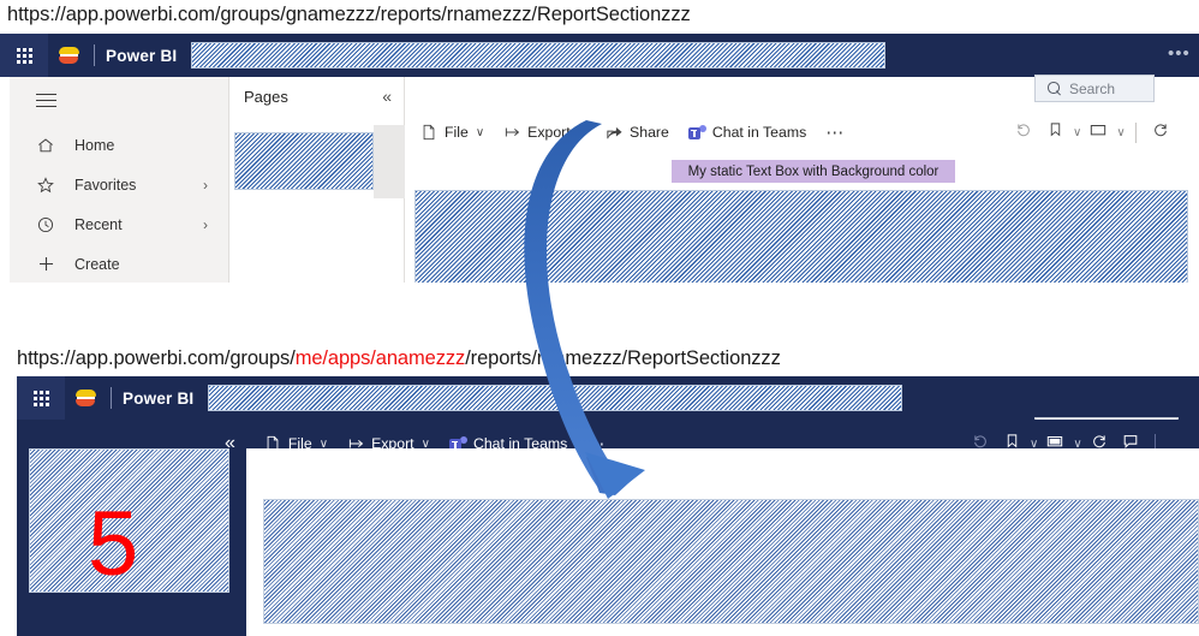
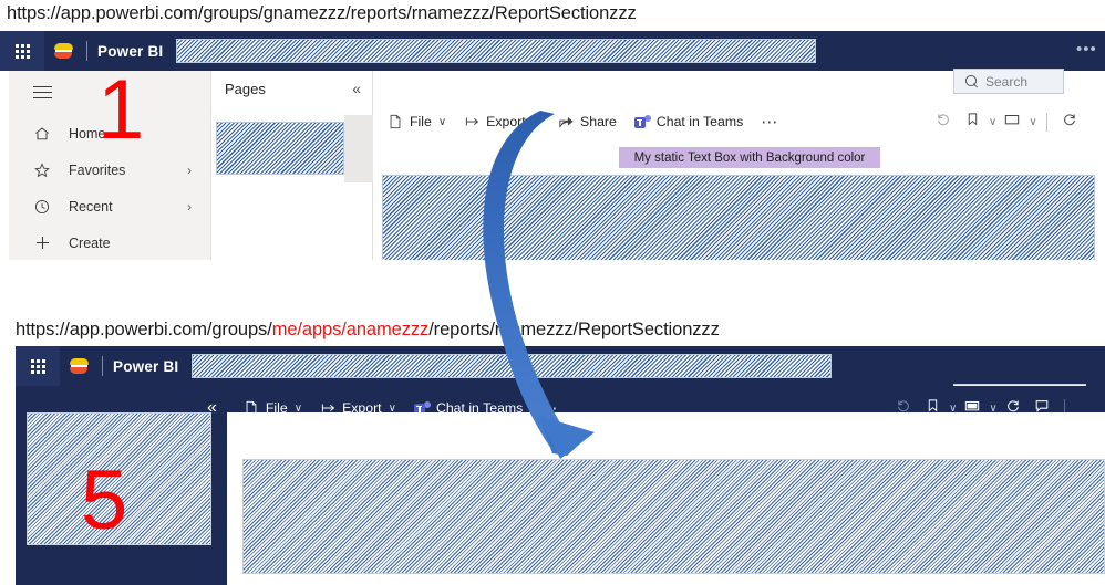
  https://app.powerbi.com/groups/gnamezzz/reports/rnamezzz/ReportSectionzzz
  Power BI
  Search
  •••
  Home
  Favorites
  ›
  Recent
  ›
  Create
  Pages
  «
  File
  ∨
  Expor
  Share
  Chat in Teams
  ⋯
  ∨
  ∨
  My static Text Box with Background color
+ 1
  https://app.powerbi.com/groups/me/apps/anamezzz/reports/rmezzz/ReportSectionzzz
  Power BI
  «
  File
  ∨
  Export
  ∨
  Chat in Teams
  ∨
  ∨
  5
